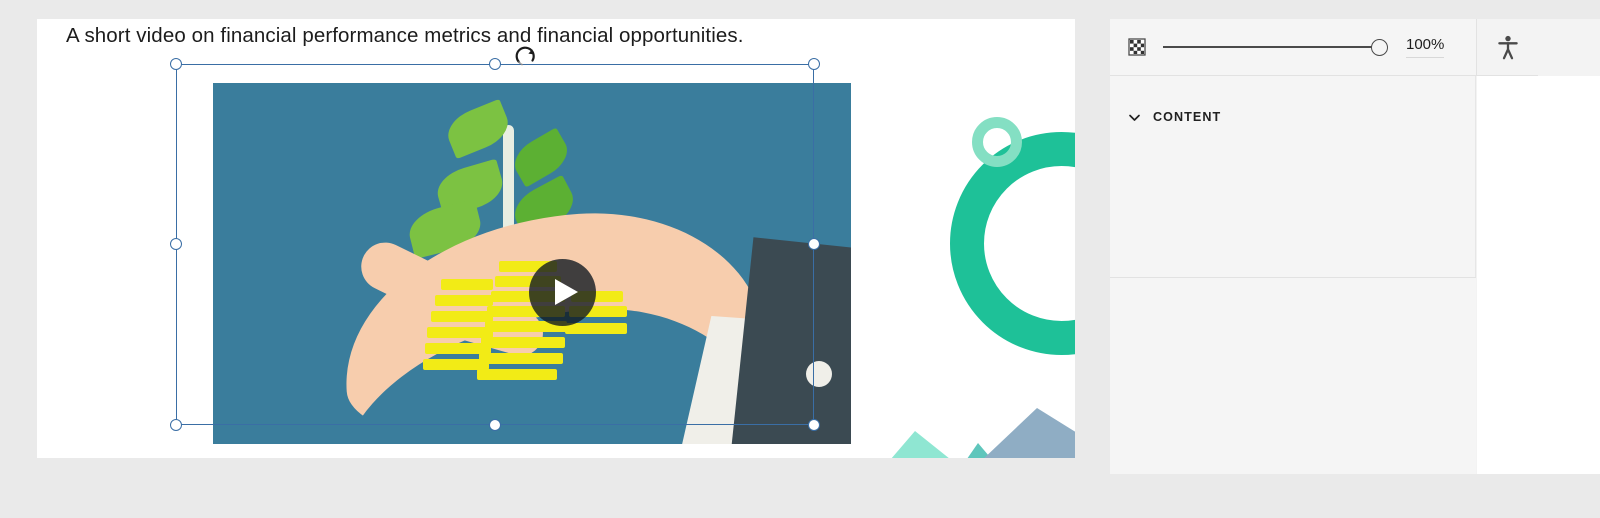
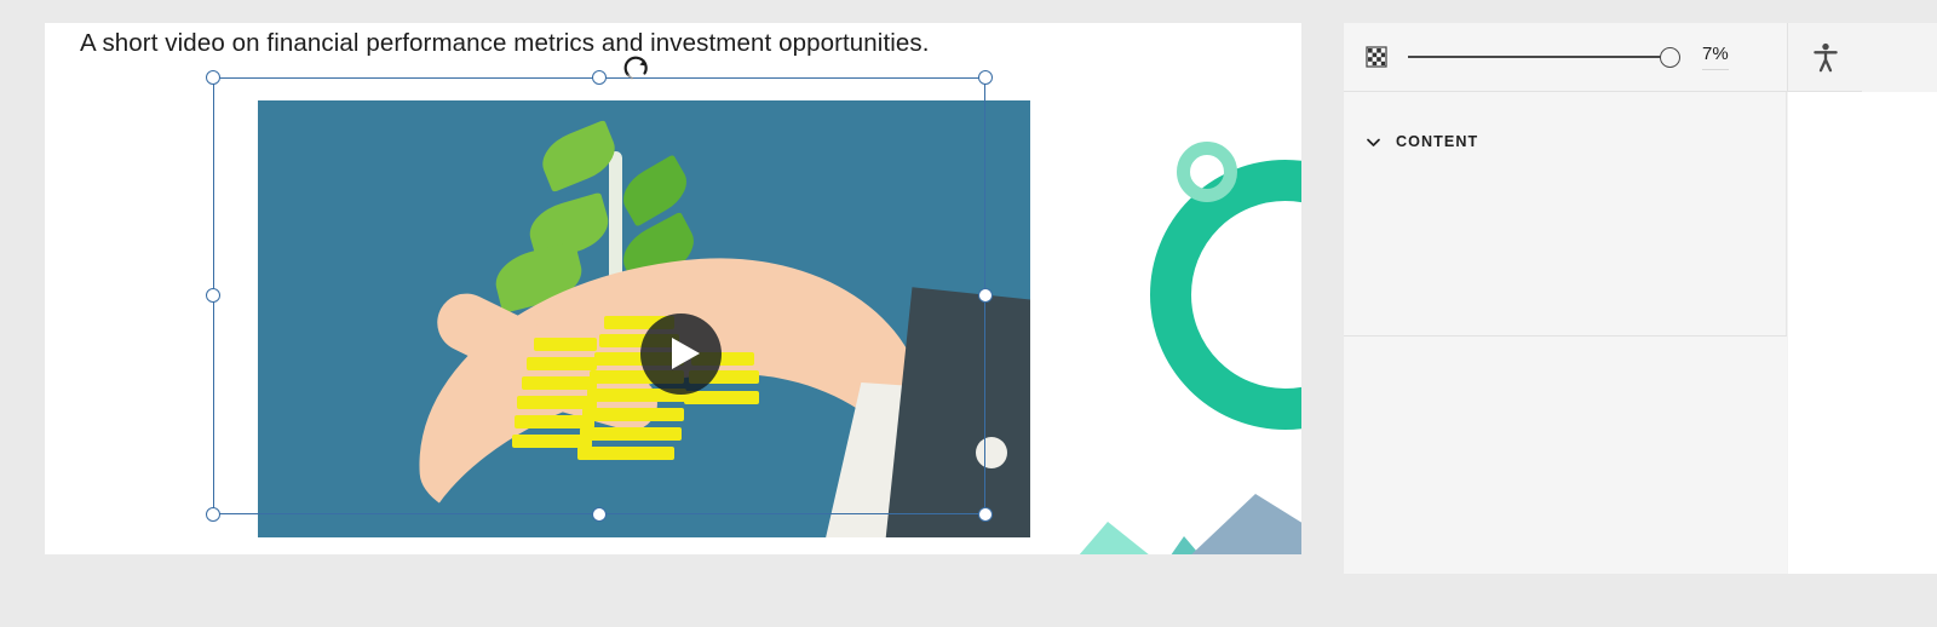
- A short video on financial performance metrics and financial opportunities.
+ A short video on financial performance metrics and investment opportunities.
- 100%
+ 7%
  CONTENT
